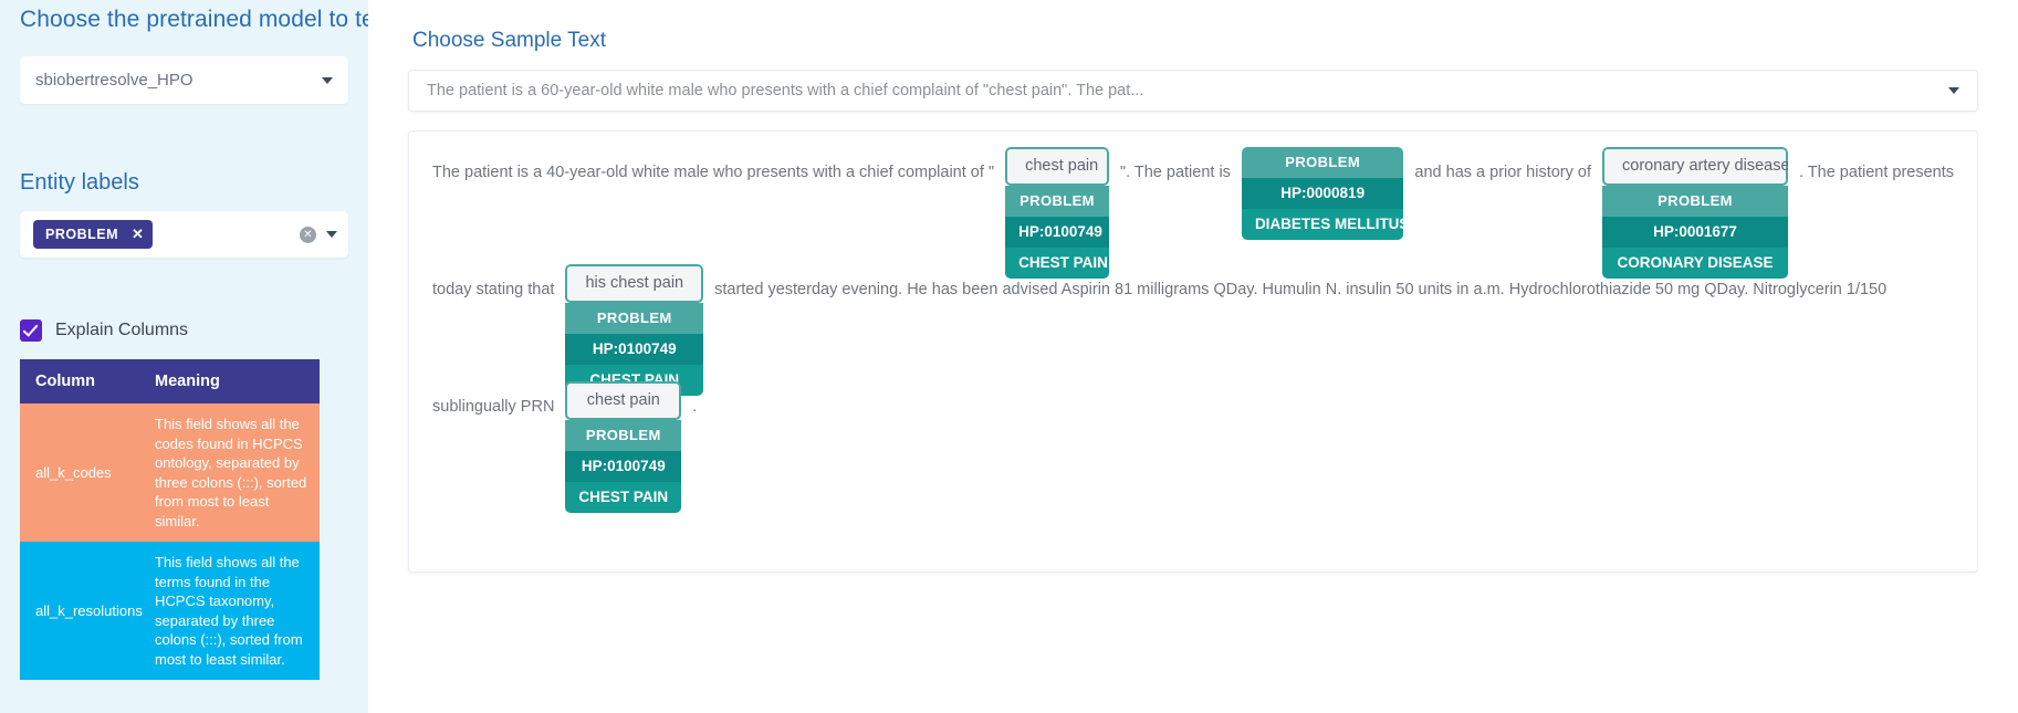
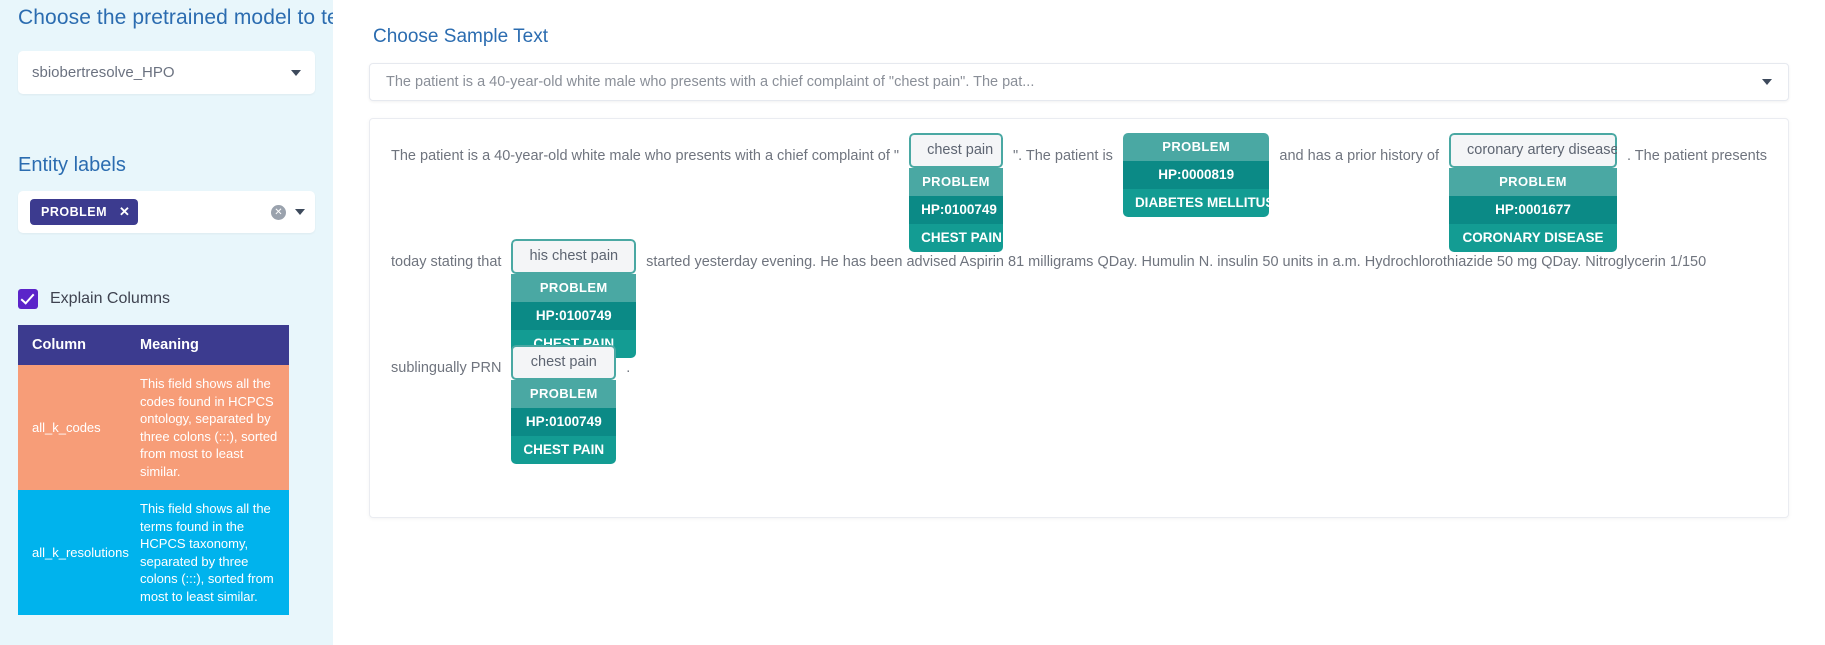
  Choose the pretrained model to t
  sbiobertresolve_HPO
  Entity labels
  PROBLEM
  ✕
  ✕
  Explain Columns
  Column	Meaning
  all_k_codes	This field shows all the codes found in HCPCS ontology, separated by three colons (:::), sorted from most to least similar.
  all_k_resolutions	This field shows all the terms found in the HCPCS taxonomy, separated by three colons (:::), sorted from most to least similar.
  Choose Sample Text
- The patient is a 60-year-old white male who presents with a chief complaint of "chest pain". The pat...
+ The patient is a 40-year-old white male who presents with a chief complaint of "chest pain". The pat...
  The patient is a 40-year-old white male who presents with a chief complaint of "
  chest pain
  PROBLEM
  HP:0100749
  CHEST PAIN
  ". The patient is
  PROBLEM
  HP:0000819
  DIABETES MELLITU
  and has a prior history of
  coronary artery disease
  PROBLEM
  HP:0001677
  CORONARY DISEASE
  . The patient presents
  today stating that
  his chest pain
  PROBLEM
  HP:0100749
  CHEST PAIN
  started yesterday evening. He has been advised Aspirin 81 milligrams QDay. Humulin N. insulin 50 units in a.m. Hydrochlorothiazide 50 mg QDay. Nitroglycerin 1/150
  sublingually PRN
  chest pain
  PROBLEM
  HP:0100749
  CHEST PAIN
  .
